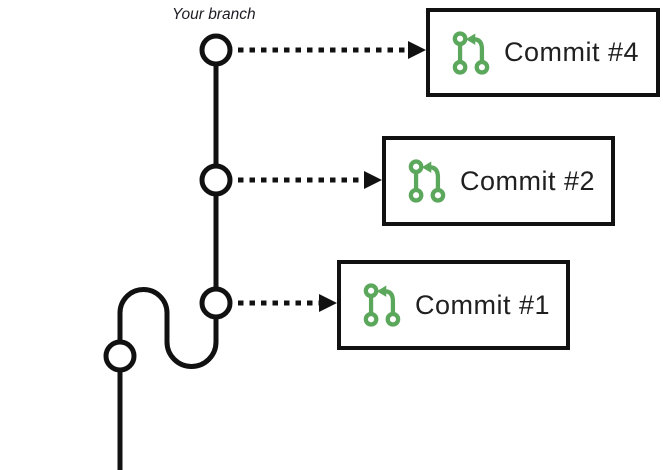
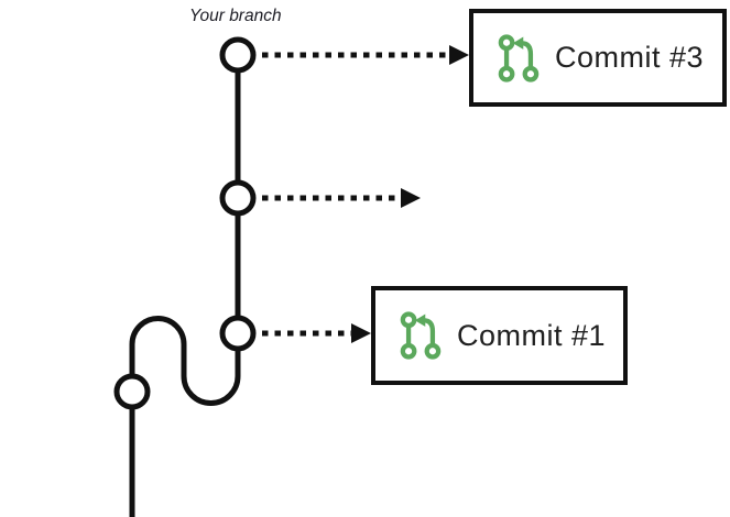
  Your branch
- Commit #4
+ Commit #3
- Commit #2
  Commit #1
